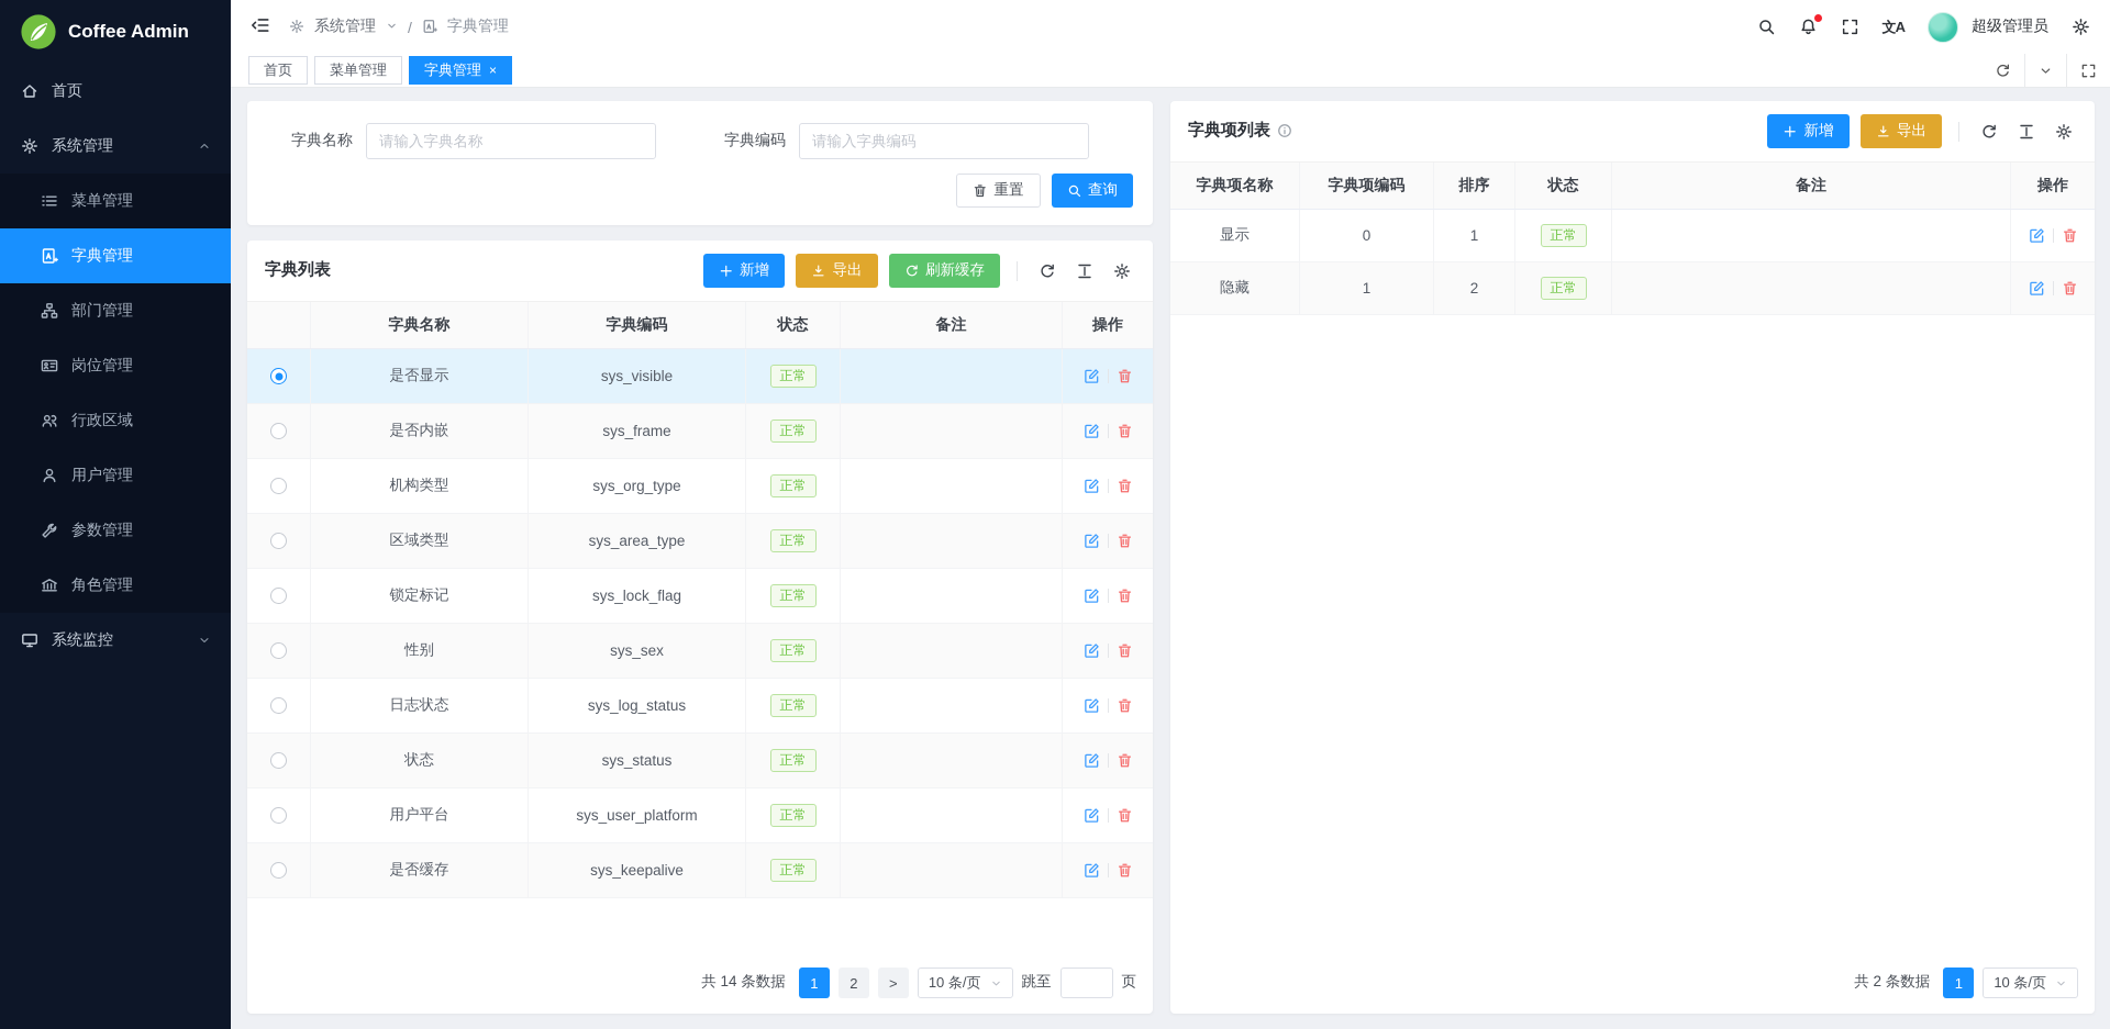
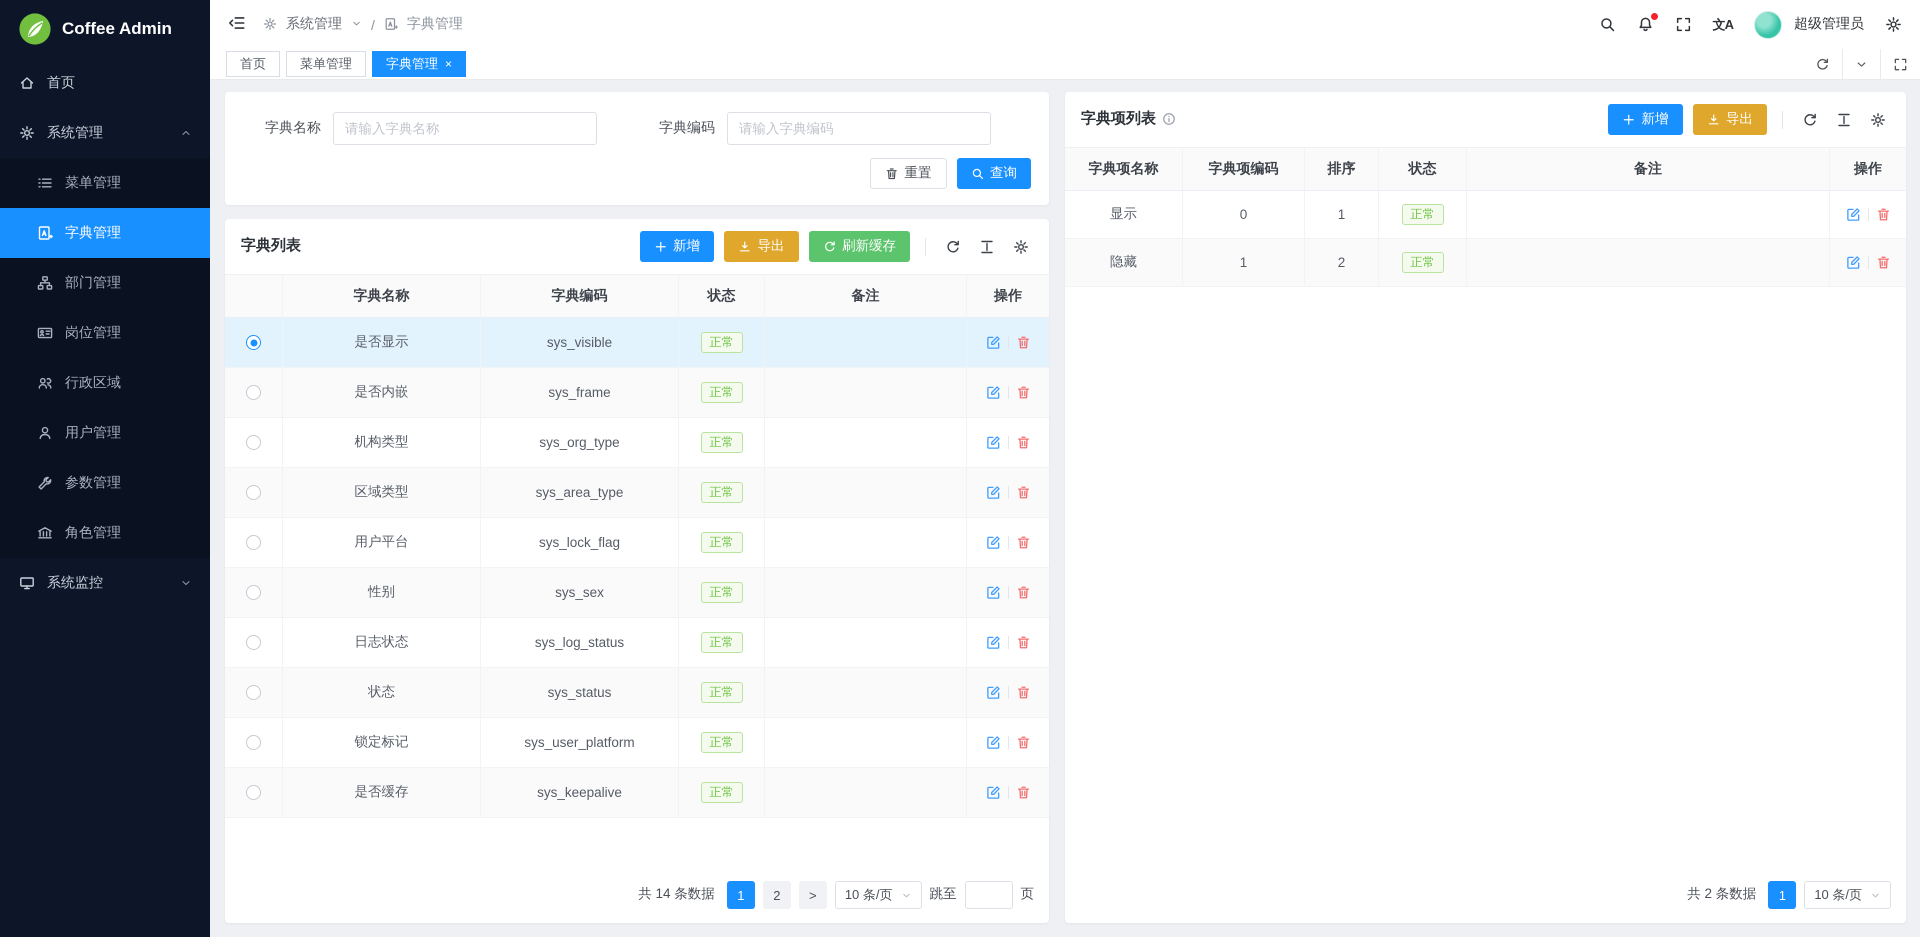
  Coffee Admin
  首页
  系统管理
  菜单管理
  字典管理
  部门管理
  岗位管理
  行政区域
  用户管理
  参数管理
  角色管理
  系统监控
  系统管理
  /
  字典管理
  文A
  超级管理员
  首页
  菜单管理
  字典管理
  ×
  字典名称
  请输入字典名称
  字典编码
  请输入字典编码
  重置
  查询
  字典列表
  新增
  导出
  刷新缓存
  字典名称
  字典编码
  状态
  备注
  操作
  是否显示
  sys_visible
  正常
  是否内嵌
  sys_frame
  正常
  机构类型
  sys_org_type
  正常
  区域类型
  sys_area_type
  正常
- 锁定标记
+ 用户平台
  sys_lock_flag
  正常
  性别
  sys_sex
  正常
  日志状态
  sys_log_status
  正常
  状态
  sys_status
  正常
- 用户平台
+ 锁定标记
  sys_user_platform
  正常
  是否缓存
  sys_keepalive
  正常
  共 14 条数据
  1
  2
  >
  10 条/页
  跳至
  页
  字典项列表
  新增
  导出
  字典项名称
  字典项编码
  排序
  状态
  备注
  操作
  显示
  0
  1
  正常
  隐藏
  1
  2
  正常
  共 2 条数据
  1
  10 条/页
